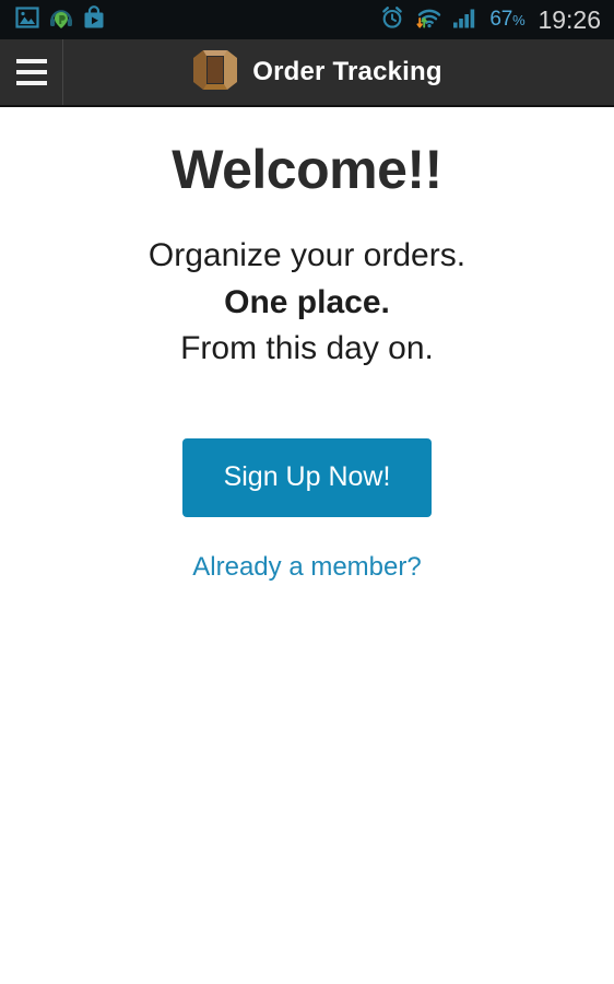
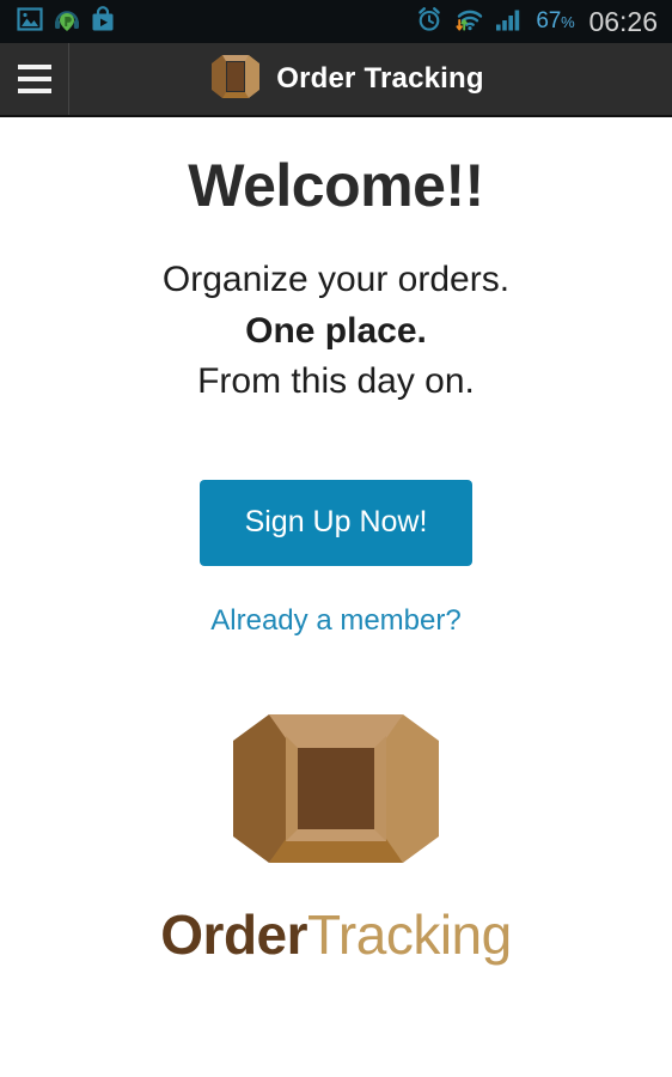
  67%
- 19:26
+ 06:26
  Order Tracking
  Welcome!!
  Organize your orders.
  One place.
  From this day on.
  Sign Up Now!
  Already a member?
+ OrderTracking
